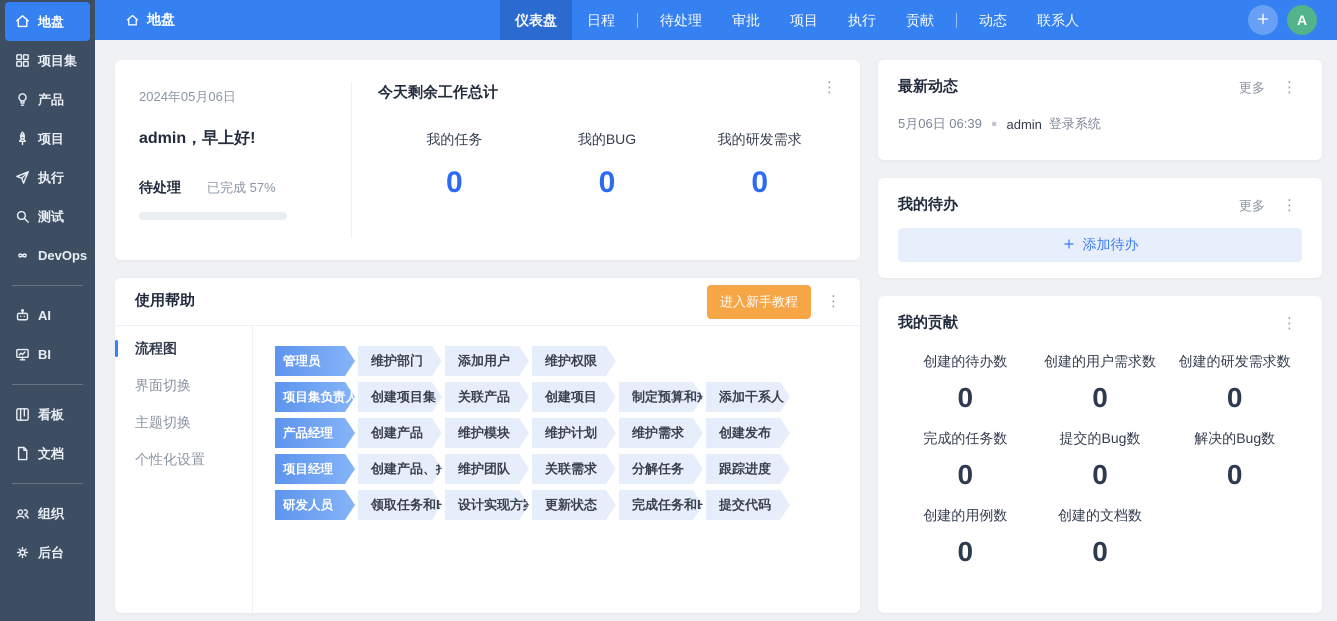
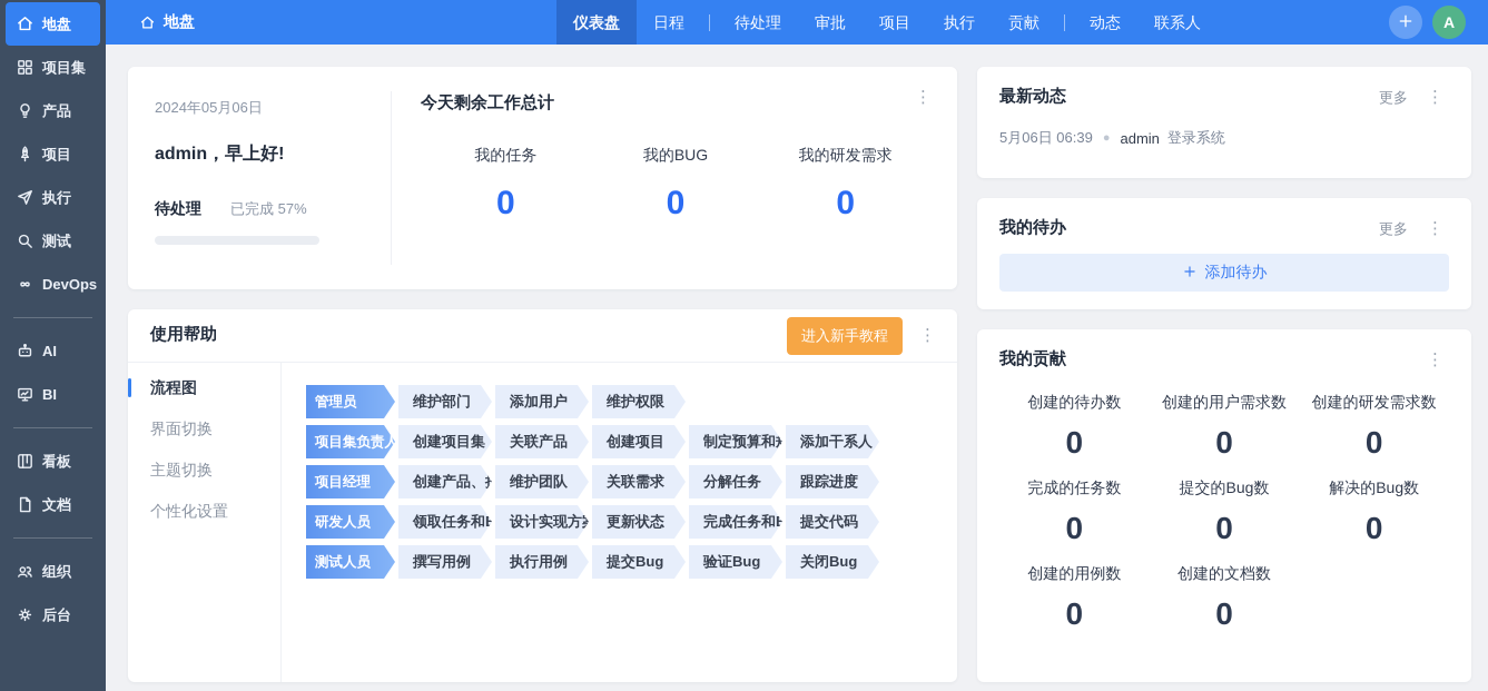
  地盘
  项目集
  产品
  项目
  执行
  测试
  DevOps
  AI
  BI
  看板
  文档
  组织
  后台
  地盘
  仪表盘
  日程
  待处理
  审批
  项目
  执行
  贡献
  动态
  联系人
  A
  2024年05月06日
  admin，早上好!
  待处理
  已完成 57%
  今天剩余工作总计
  我的任务
  0
  我的BUG
  0
  我的研发需求
  0
  ⋮
  使用帮助
  进入新手教程
  ⋮
  流程图
  界面切换
  主题切换
  个性化设置
  管理员
  维护部门
  添加用户
  维护权限
  项目集负责人
  创建项目集
  关联产品
  创建项目
  制定预算和
  添加干系人
- 产品经理
- 创建产品
- 维护模块
- 维护计划
- 维护需求
- 创建发布
  项目经理
  创建产品、
  维护团队
  关联需求
  分解任务
  跟踪进度
  研发人员
  领取任务和B
  设计实现方
  更新状态
  完成任务和B
  提交代码
+ 测试人员
+ 撰写用例
+ 执行用例
+ 提交Bug
+ 验证Bug
+ 关闭Bug
  最新动态
  更多
  ⋮
  5月06日 06:39
  ●
  admin
  登录系统
  我的待办
  更多
  ⋮
  添加待办
  我的贡献
  ⋮
  创建的待办数
  0
  创建的用户需求数
  0
  创建的研发需求数
  0
  完成的任务数
  0
  提交的Bug数
  0
  解决的Bug数
  0
  创建的用例数
  0
  创建的文档数
  0
